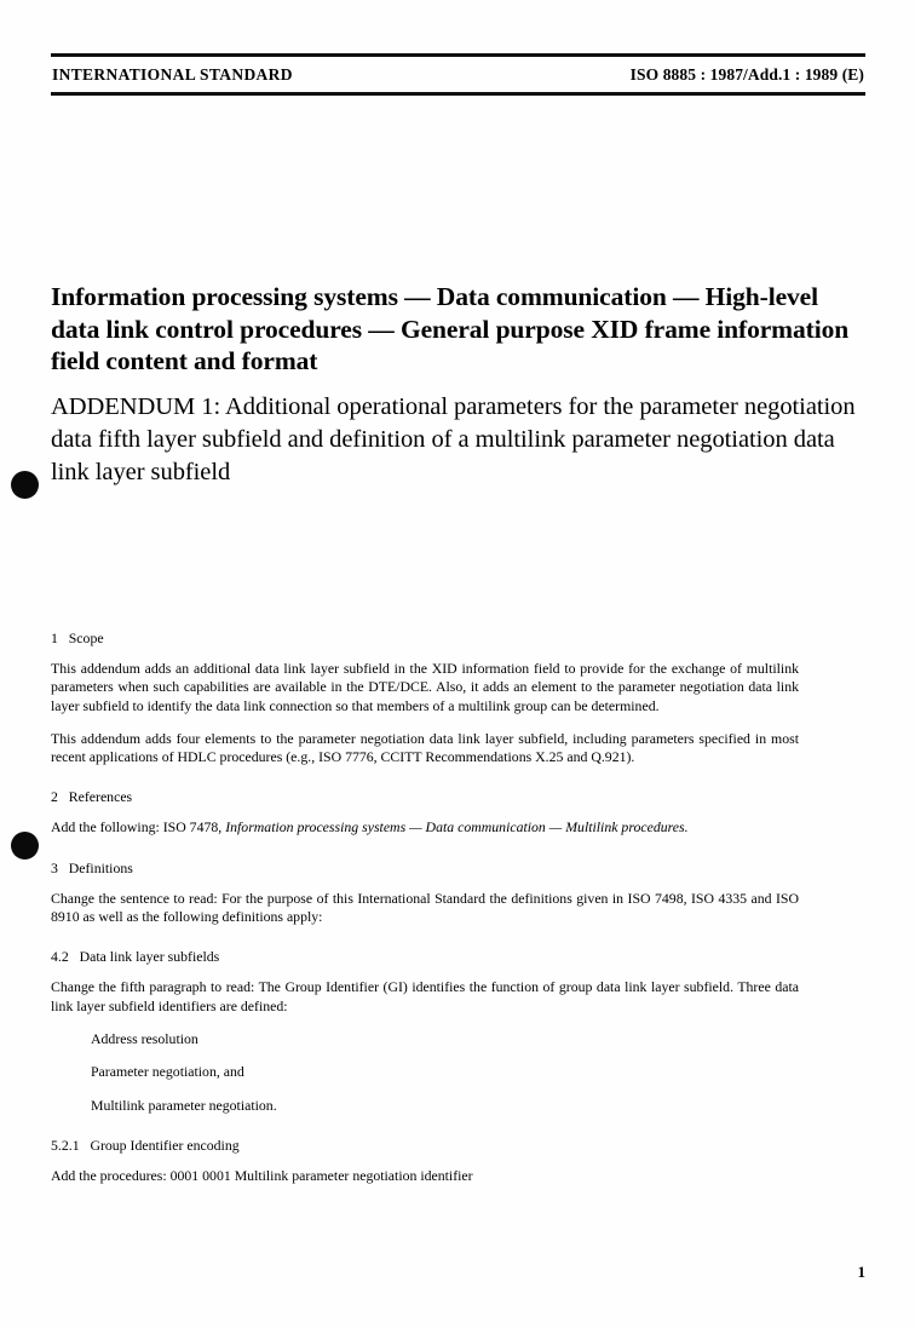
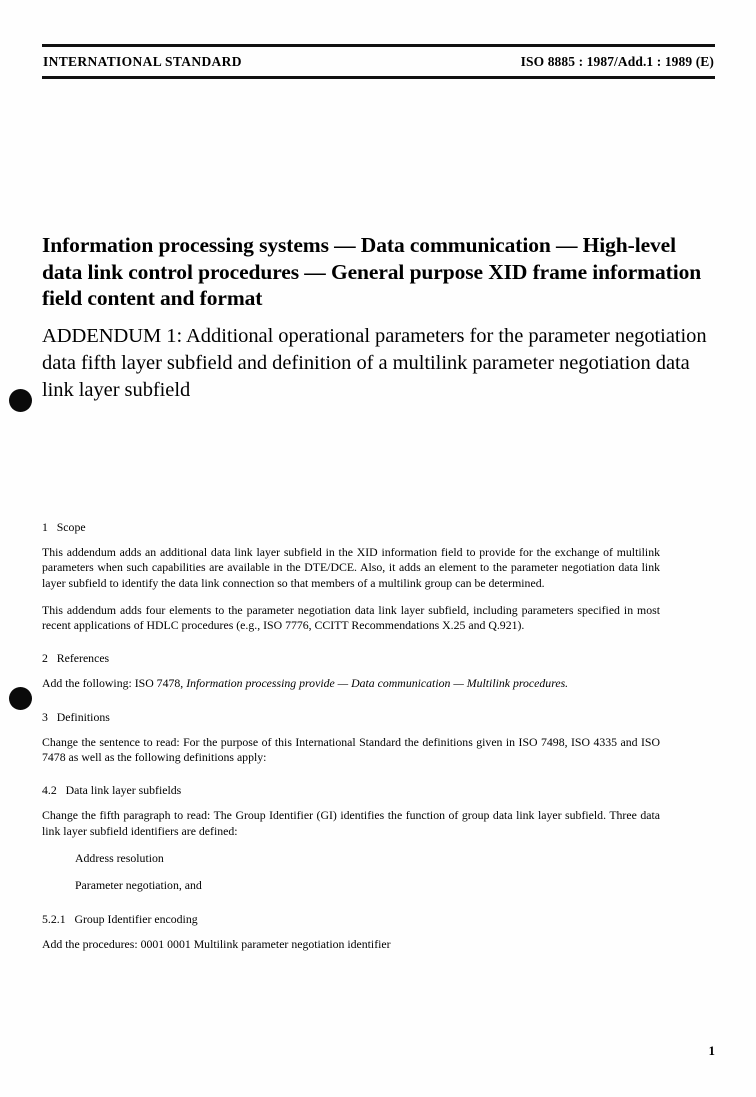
  INTERNATIONAL STANDARD
  ISO 8885 : 1987/Add.1 : 1989 (E)
  Information processing systems — Data communication — High-level data link control procedures — General purpose XID frame information field content and format
  ADDENDUM 1: Additional operational parameters for the parameter negotiation data fifth layer subfield and definition of a multilink parameter negotiation data link layer subfield
  1 Scope
  This addendum adds an additional data link layer subfield in the XID information field to provide for the exchange of multilink parameters when such capabilities are available in the DTE/DCE. Also, it adds an element to the parameter negotiation data link layer subfield to identify the data link connection so that members of a multilink group can be determined.
  This addendum adds four elements to the parameter negotiation data link layer subfield, including parameters specified in most recent applications of HDLC procedures (e.g., ISO 7776, CCITT Recommendations X.25 and Q.921).
  2 References
- Add the following: ISO 7478, Information processing systems — Data communication — Multilink procedures.
+ Add the following: ISO 7478, Information processing provide — Data communication — Multilink procedures.
  3 Definitions
- Change the sentence to read: For the purpose of this International Standard the definitions given in ISO 7498, ISO 4335 and ISO 8910 as well as the following definitions apply:
+ Change the sentence to read: For the purpose of this International Standard the definitions given in ISO 7498, ISO 4335 and ISO 7478 as well as the following definitions apply:
  4.2 Data link layer subfields
  Change the fifth paragraph to read: The Group Identifier (GI) identifies the function of group data link layer subfield. Three data link layer subfield identifiers are defined:
  Address resolution
  Parameter negotiation, and
- Multilink parameter negotiation.
  5.2.1 Group Identifier encoding
  Add the procedures: 0001 0001 Multilink parameter negotiation identifier
  1
